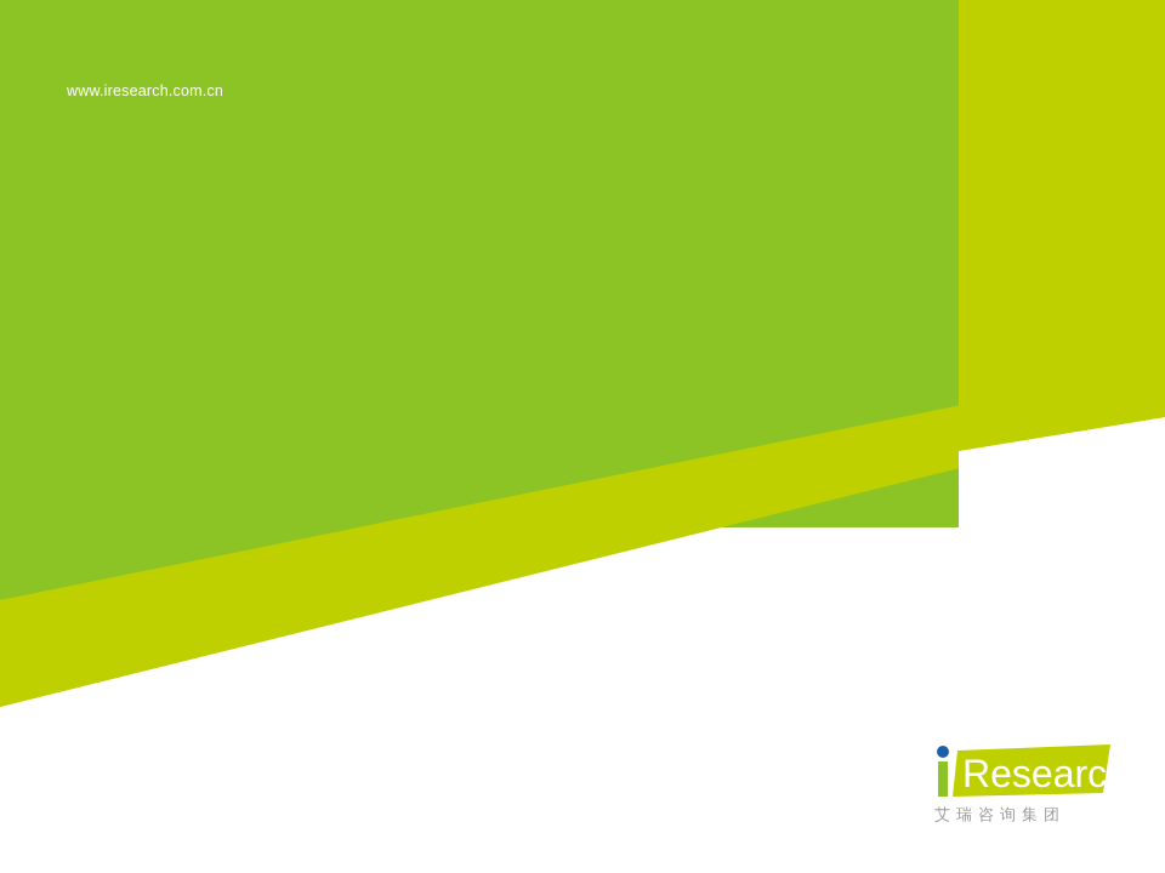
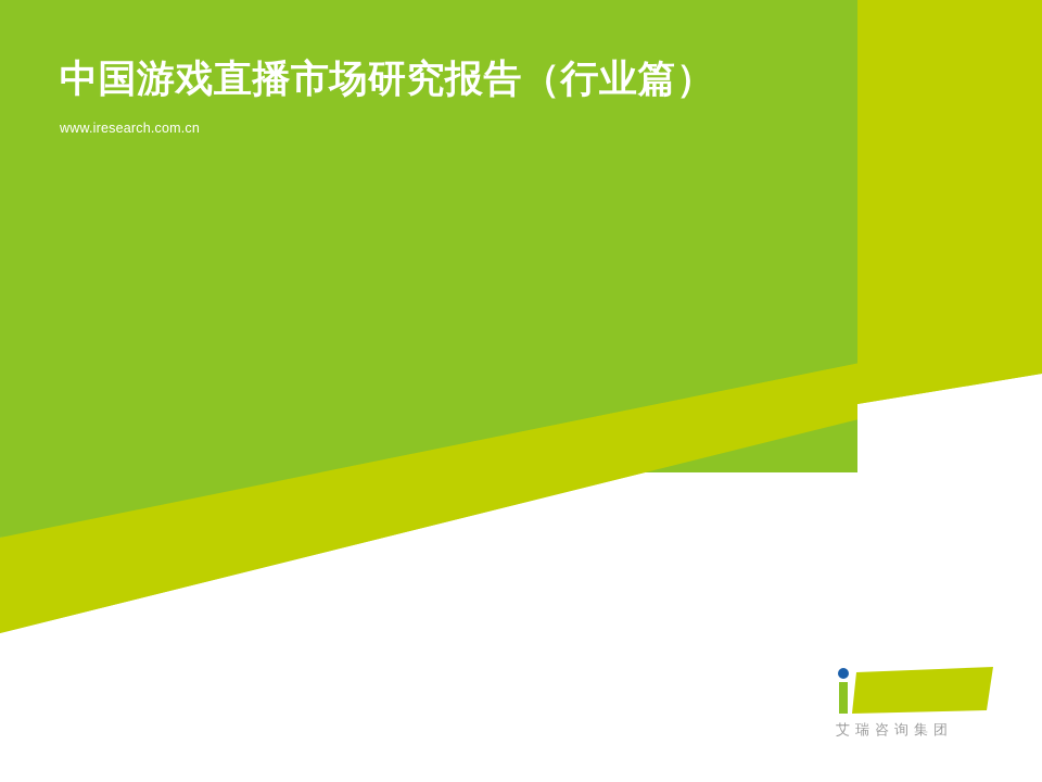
+ 中国游戏直播市场研究报告（行业篇）
  www.iresearch.com.cn
- Research
  艾瑞咨询集团
